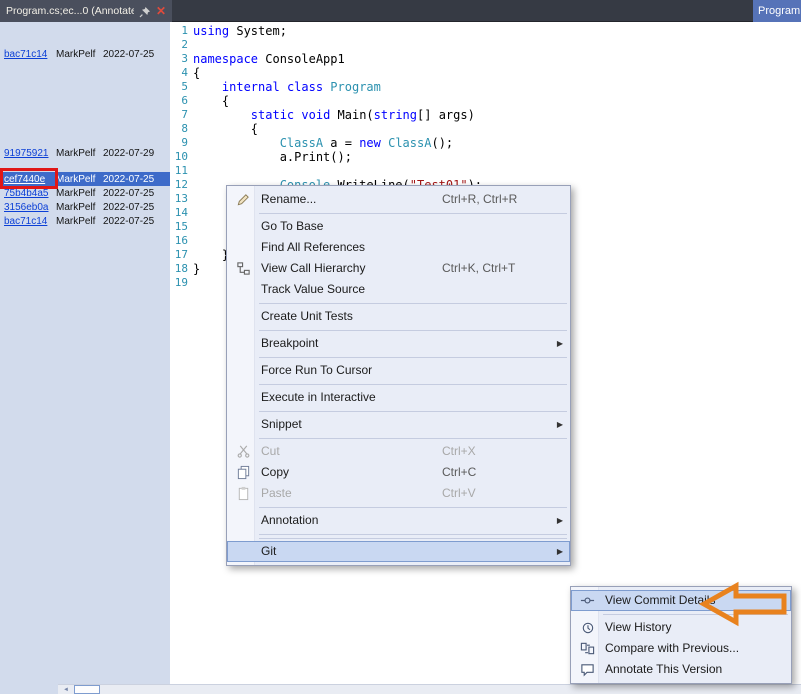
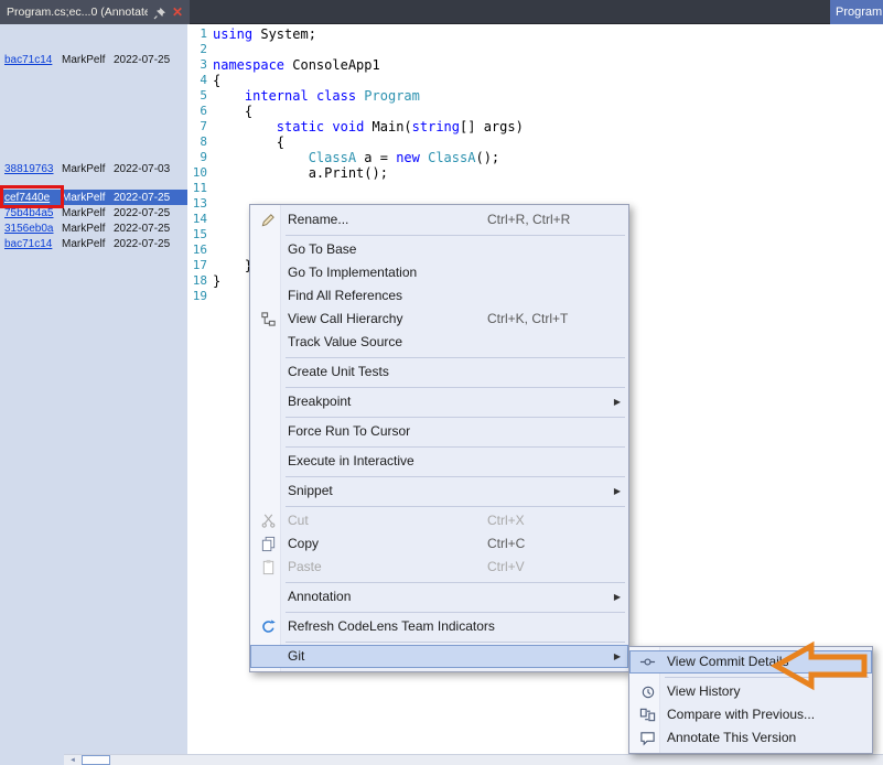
  Program.cs;ec...0 (Annotate
  ✕
  Program
  bac71c14
  MarkPelf
  2022-07-25
- 91975921
+ 38819763
  MarkPelf
- 2022-07-29
+ 2022-07-03
  cef7440e
  MarkPelf
  2022-07-25
  75b4b4a5
  MarkPelf
  2022-07-25
  3156eb0a
  MarkPelf
  2022-07-25
  bac71c14
  MarkPelf
  2022-07-25
  1
  using System;
  2
  3
  namespace ConsoleApp1
  4
  {
  5
  internal class Program
  6
  {
  7
  static void Main(string[] args)
  8
  {
  9
  ClassA a = new ClassA();
  10
  a.Print();
  11
- 12
  13
  14
  15
  16
  17
  18
  }
  19
  Rename...
  Ctrl+R, Ctrl+R
  Go To Base
+ Go To Implementation
  Find All References
  View Call Hierarchy
  Ctrl+K, Ctrl+T
  Track Value Source
  Create Unit Tests
  Breakpoint
  ▶
  Force Run To Cursor
  Execute in Interactive
  Snippet
  ▶
  Cut
  Ctrl+X
  Copy
  Ctrl+C
  Paste
  Ctrl+V
  Annotation
  ▶
+ Refresh CodeLens Team Indicators
  Git
  ▶
  View Commit Detai
  View History
  Compare with Previous...
  Annotate This Version
